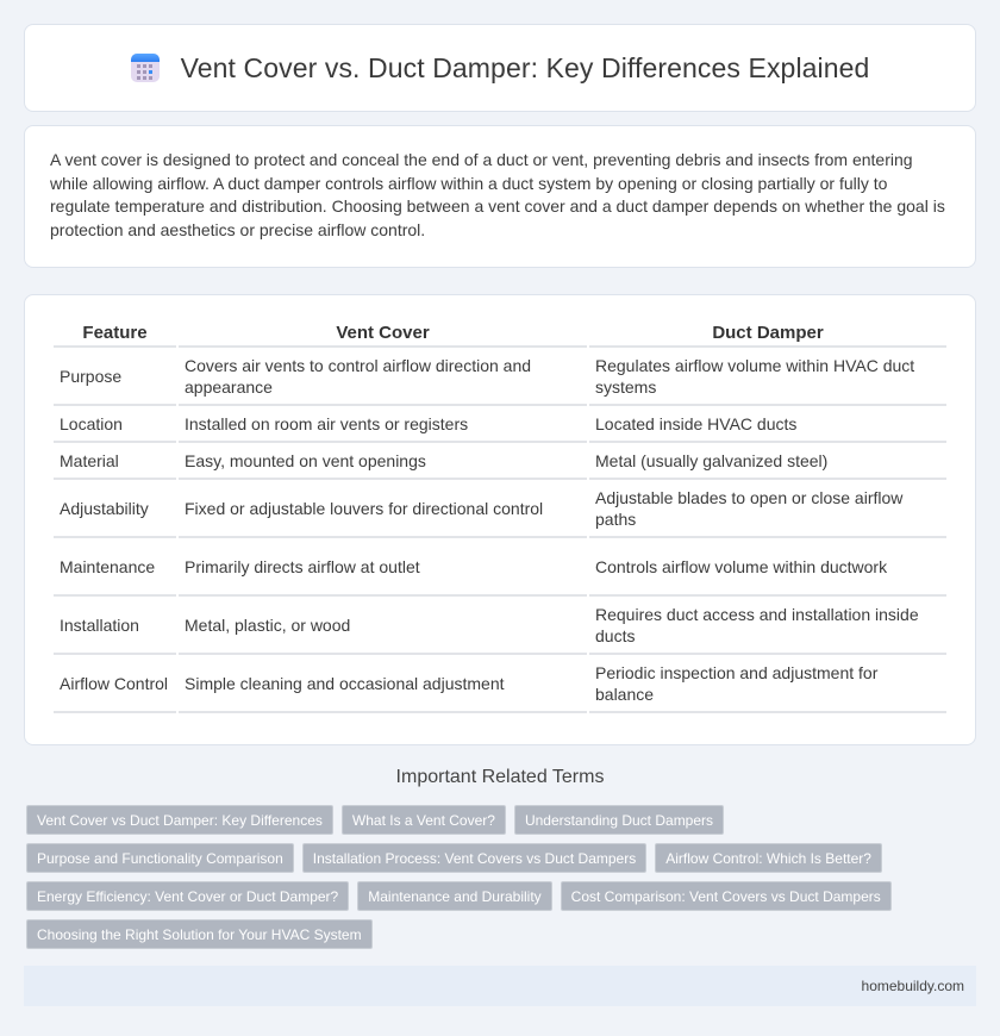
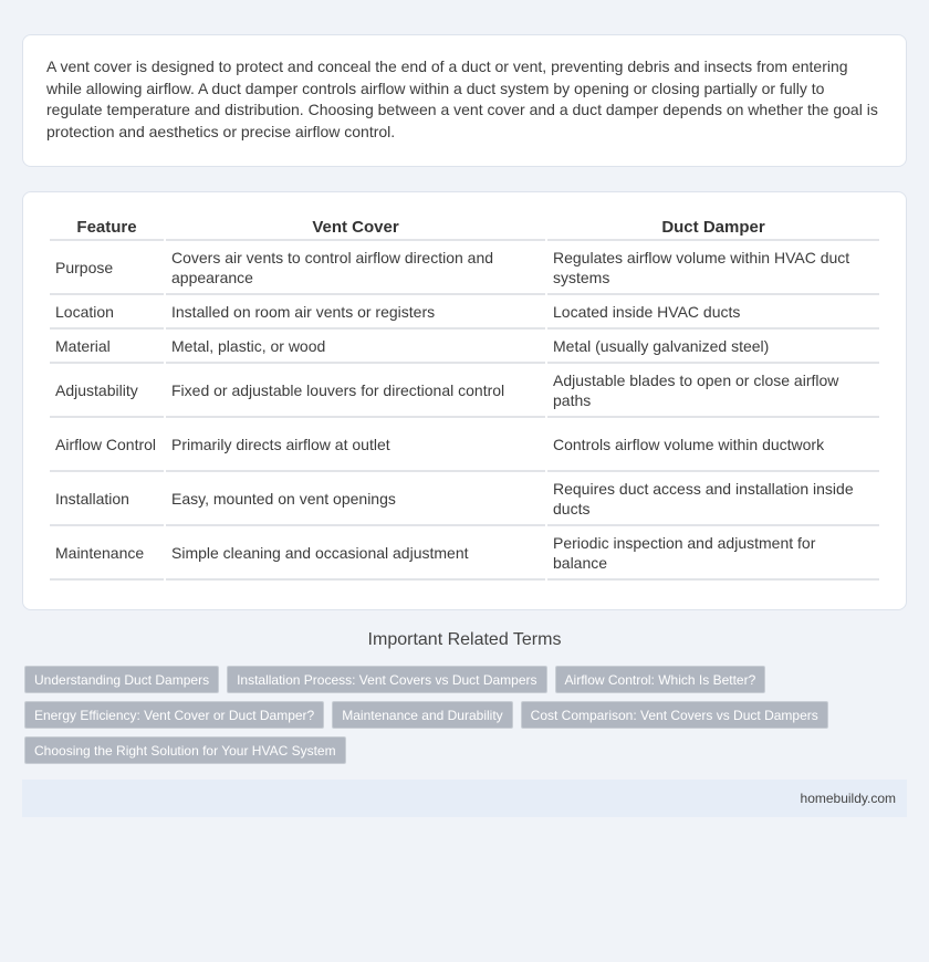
- Vent Cover vs. Duct Damper: Key Differences Explained
  A vent cover is designed to protect and conceal the end of a duct or vent, preventing debris and insects from entering while allowing airflow. A duct damper controls airflow within a duct system by opening or closing partially or fully to regulate temperature and distribution. Choosing between a vent cover and a duct damper depends on whether the goal is protection and aesthetics or precise airflow control.
  Feature	Vent Cover	Duct Damper
  Purpose	Covers air vents to control airflow direction and appearance	Regulates airflow volume within HVAC duct systems
  Location	Installed on room air vents or registers	Located inside HVAC ducts
- Material	Easy, mounted on vent openings	Metal (usually galvanized steel)
+ Material	Metal, plastic, or wood	Metal (usually galvanized steel)
  Adjustability	Fixed or adjustable louvers for directional control	Adjustable blades to open or close airflow paths
- Maintenance	Primarily directs airflow at outlet	Controls airflow volume within ductwork
+ Airflow Control	Primarily directs airflow at outlet	Controls airflow volume within ductwork
- Installation	Metal, plastic, or wood	Requires duct access and installation inside ducts
+ Installation	Easy, mounted on vent openings	Requires duct access and installation inside ducts
- Airflow Control	Simple cleaning and occasional adjustment	Periodic inspection and adjustment for balance
+ Maintenance	Simple cleaning and occasional adjustment	Periodic inspection and adjustment for balance
  Important Related Terms
- Vent Cover vs Duct Damper: Key Differences
- What Is a Vent Cover?
  Understanding Duct Dampers
- Purpose and Functionality Comparison
  Installation Process: Vent Covers vs Duct Dampers
  Airflow Control: Which Is Better?
  Energy Efficiency: Vent Cover or Duct Damper?
  Maintenance and Durability
  Cost Comparison: Vent Covers vs Duct Dampers
  Choosing the Right Solution for Your HVAC System
  homebuildy.com
